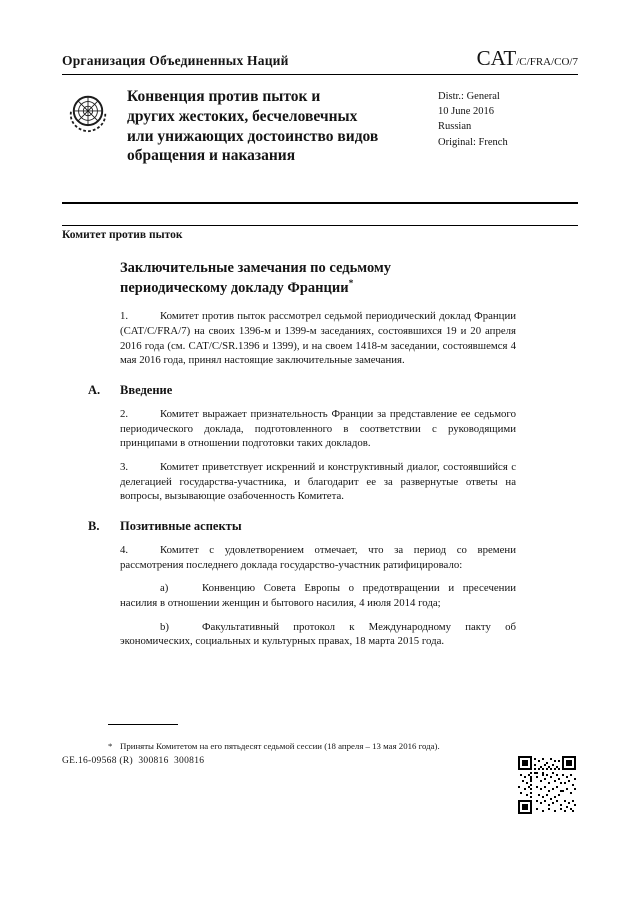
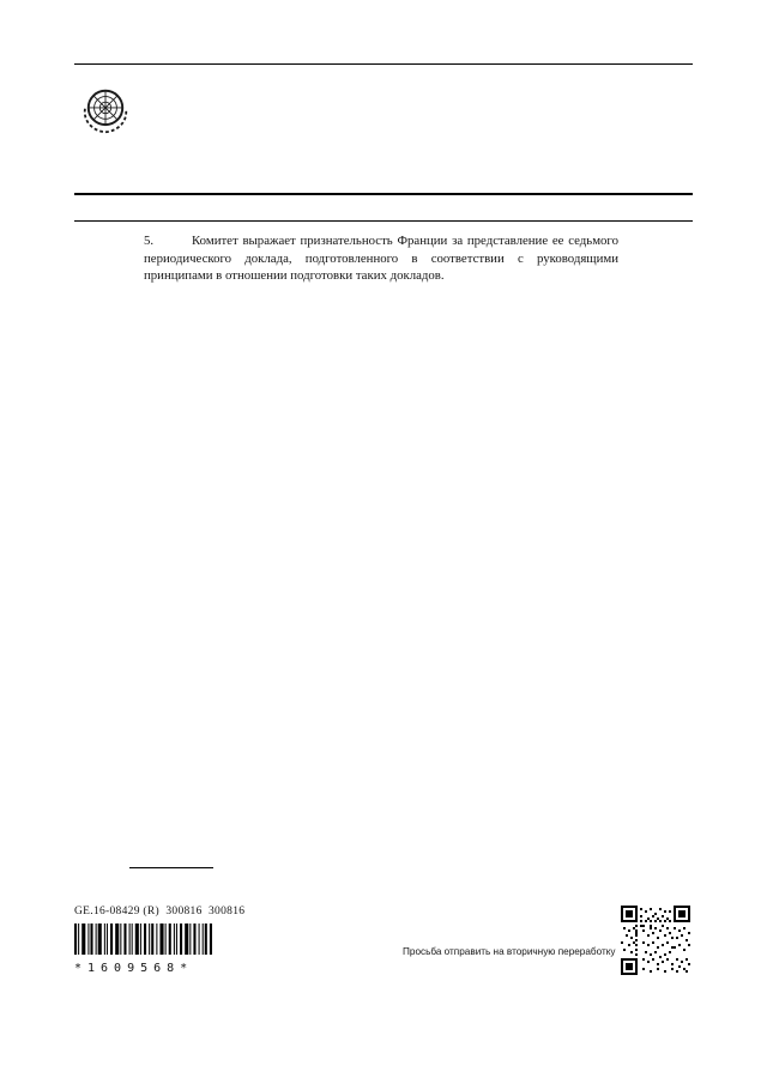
- Организация Объединенных Наций
- CAT/C/FRA/CO/7
- Конвенция против пыток и
- других жестоких, бесчеловечных
- или унижающих достоинство видов
- обращения и наказания
- Distr.: General
- 10 June 2016
- Russian
- Original: French
- Комитет против пыток
- Заключительные замечания по седьмому
- периодическому докладу Франции*
- 1. Комитет против пыток рассмотрел седьмой периодический доклад Франции (CAT/C/FRA/7) на своих 1396-м и 1399-м заседаниях, состоявшихся 19 и 20 апреля 2016 года (см. CAT/C/SR.1396 и 1399), и на своем 1418-м заседании, состоявшемся 4 мая 2016 года, принял настоящие заключительные замечания.
- A. Введение
- 2. Комитет выражает признательность Франции за представление ее седьмого периодического доклада, подготовленного в соответствии с руководящими принципами в отношении подготовки таких докладов.
+ 5. Комитет выражает признательность Франции за представление ее седьмого периодического доклада, подготовленного в соответствии с руководящими принципами в отношении подготовки таких докладов.
- 3. Комитет приветствует искренний и конструктивный диалог, состоявшийся с делегацией государства-участника, и благодарит ее за развернутые ответы на вопросы, вызывающие озабоченность Комитета.
- B. Позитивные аспекты
- 4. Комитет с удовлетворением отмечает, что за период со времени рассмотрения последнего доклада государство-участник ратифицировало:
- а) Конвенцию Совета Европы о предотвращении и пресечении насилия в отношении женщин и бытового насилия, 4 июля 2014 года;
- b) Факультативный протокол к Международному пакту об экономических, социальных и культурных правах, 18 марта 2015 года.
- * Приняты Комитетом на его пятьдесят седьмой сессии (18 апреля – 13 мая 2016 года).
- GE.16-09568 (R) 300816 300816
+ GE.16-08429 (R) 300816 300816
+ *1609568*
+ Просьба отправить на вторичную переработку
